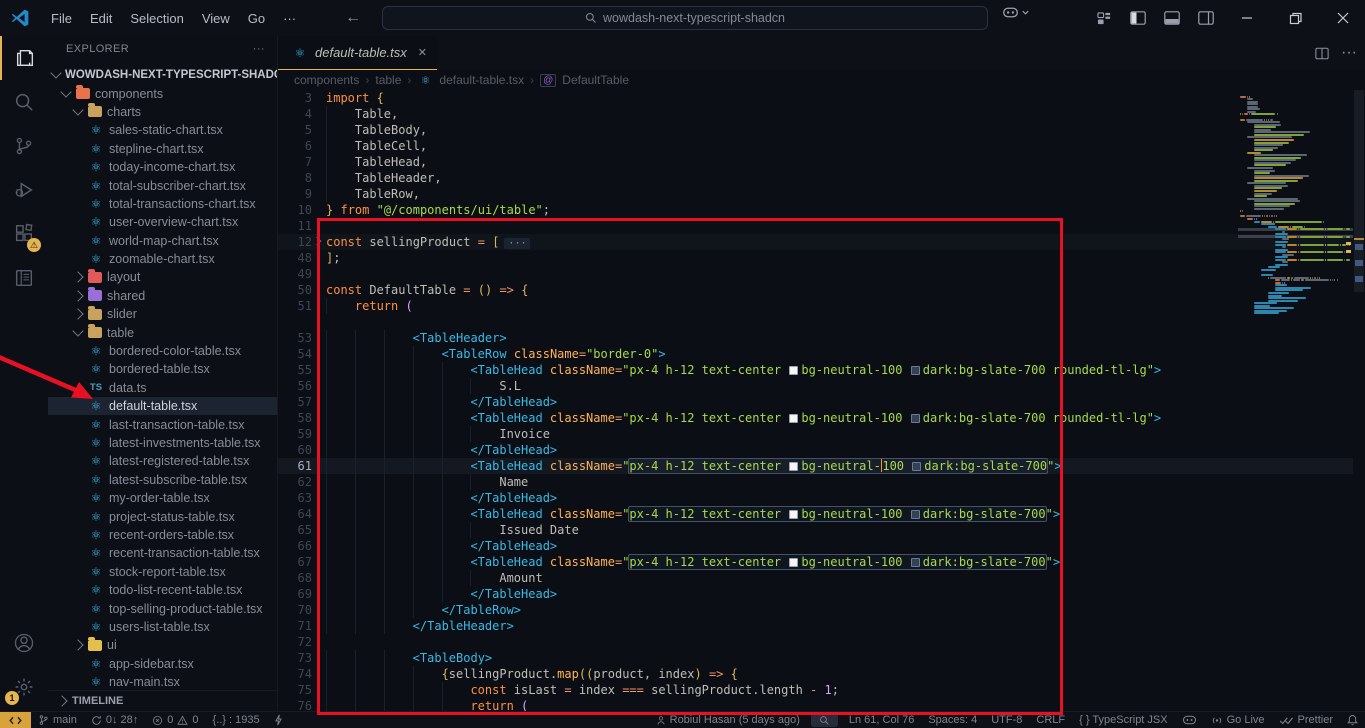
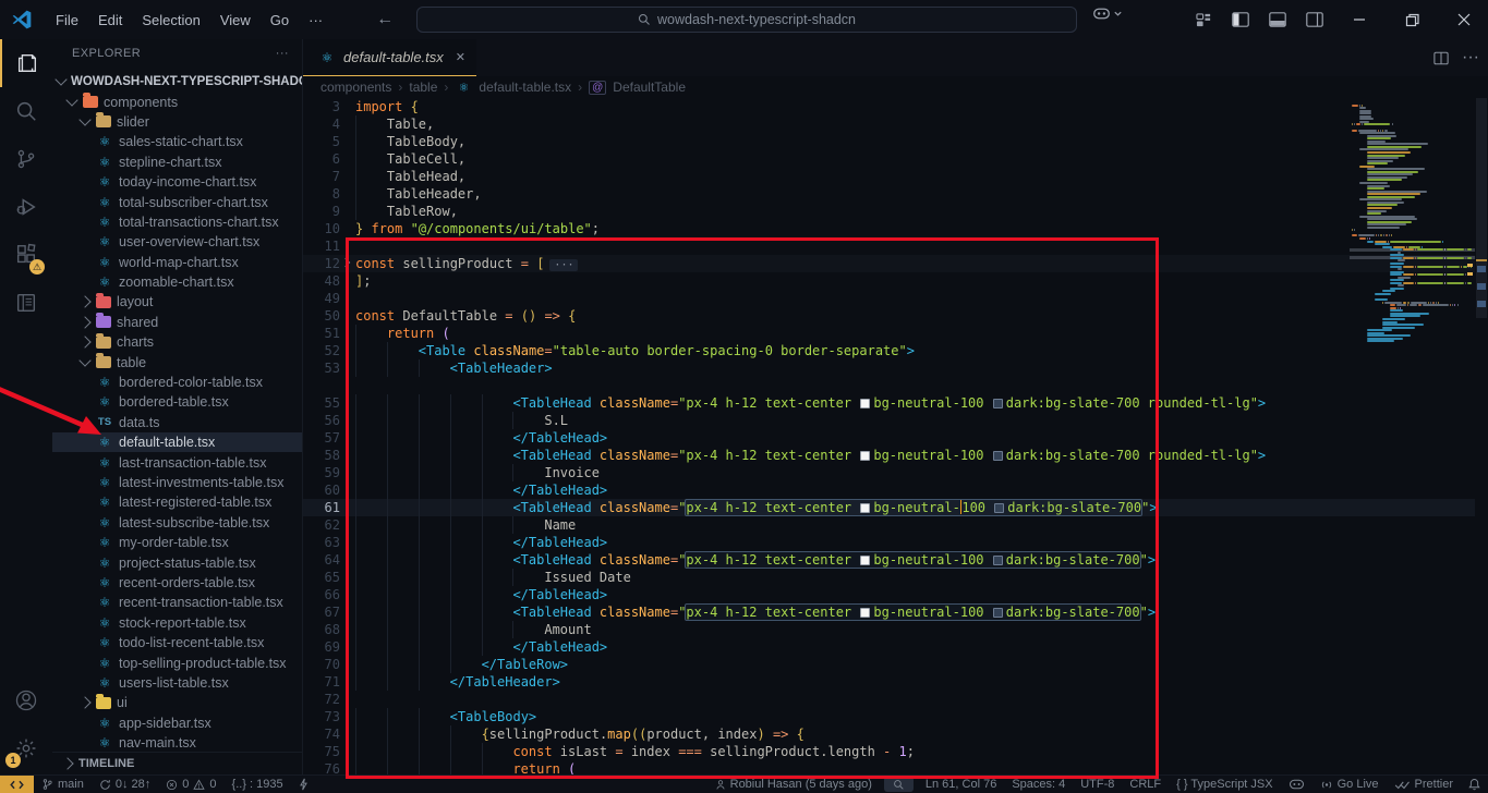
  File
  Edit
  Selection
  View
  Go
  ···
  ←
  wowdash-next-typescript-shadcn
  ⚠
  1
  EXPLORER
  ···
  WOWDASH-NEXT-TYPESCRIPT-SHAD
  components
- charts
+ slider
  ⚛
  sales-static-chart.tsx
  ⚛
  stepline-chart.tsx
  ⚛
  today-income-chart.tsx
  ⚛
  total-subscriber-chart.tsx
  ⚛
  total-transactions-chart.tsx
  ⚛
  user-overview-chart.tsx
  ⚛
  world-map-chart.tsx
  ⚛
  zoomable-chart.tsx
  layout
  shared
- slider
+ charts
  table
  ⚛
  bordered-color-table.tsx
  ⚛
  bordered-table.tsx
  TS
  data.ts
  ⚛
  default-table.tsx
  ⚛
  last-transaction-table.tsx
  ⚛
  latest-investments-table.tsx
  ⚛
  latest-registered-table.tsx
  ⚛
  latest-subscribe-table.tsx
  ⚛
  my-order-table.tsx
  ⚛
  project-status-table.tsx
  ⚛
  recent-orders-table.tsx
  ⚛
  recent-transaction-table.tsx
  ⚛
  stock-report-table.tsx
  ⚛
  todo-list-recent-table.tsx
  ⚛
  top-selling-product-table.tsx
  ⚛
  users-list-table.tsx
  ui
  ⚛
  app-sidebar.tsx
  ⚛
  nav-main.tsx
  TIMELINE
  ⚛
  default-table.tsx
  ✕
  ···
  components
  ›
  table
  ›
  ⚛
  default-table.tsx
  ›
  @
  DefaultTable
  3
  import {
  4
  Table,
  5
  TableBody,
  6
  TableCell,
  7
  TableHead,
  8
  TableHeader,
  9
  TableRow,
  10
  } from "@/components/ui/table";
  11
  12
  const sellingProduct = [ ···
  48
  ];
  49
  50
  const DefaultTable = () => {
  51
  return (
+ 52
+ <Table className="table-auto border-spacing-0 border-separate">
  53
  <TableHeader>
- 54
- <TableRow className="border-0">
  55
  <TableHead className="px-4 h-12 text-center bg-neutral-100 dark:bg-slate-700 rounded-tl-lg">
  56
  S.L
  57
  </TableHead>
  58
  <TableHead className="px-4 h-12 text-center bg-neutral-100 dark:bg-slate-700 rounded-tl-lg">
  59
  Invoice
  60
  </TableHead>
  61
  <TableHead className="px-4 h-12 text-center bg-neutral-100 dark:bg-slate-700">
  62
  Name
  63
  </TableHead>
  64
  <TableHead className="px-4 h-12 text-center bg-neutral-100 dark:bg-slate-700">
  65
  Issued Date
  66
  </TableHead>
  67
  <TableHead className="px-4 h-12 text-center bg-neutral-100 dark:bg-slate-700">
  68
  Amount
  69
  </TableHead>
  70
  </TableRow>
  71
  </TableHeader>
  72
  73
  <TableBody>
  74
  {sellingProduct.map((product, index) => {
  75
  const isLast = index === sellingProduct.length - 1;
  76
  return (
  main
  0↓ 28↑
  0
  0
  {..} : 1935
  Robiul Hasan (5 days ago)
  Ln 61, Col 76
  Spaces: 4
  UTF-8
  CRLF
  { } TypeScript JSX
  Go Live
  Prettier
